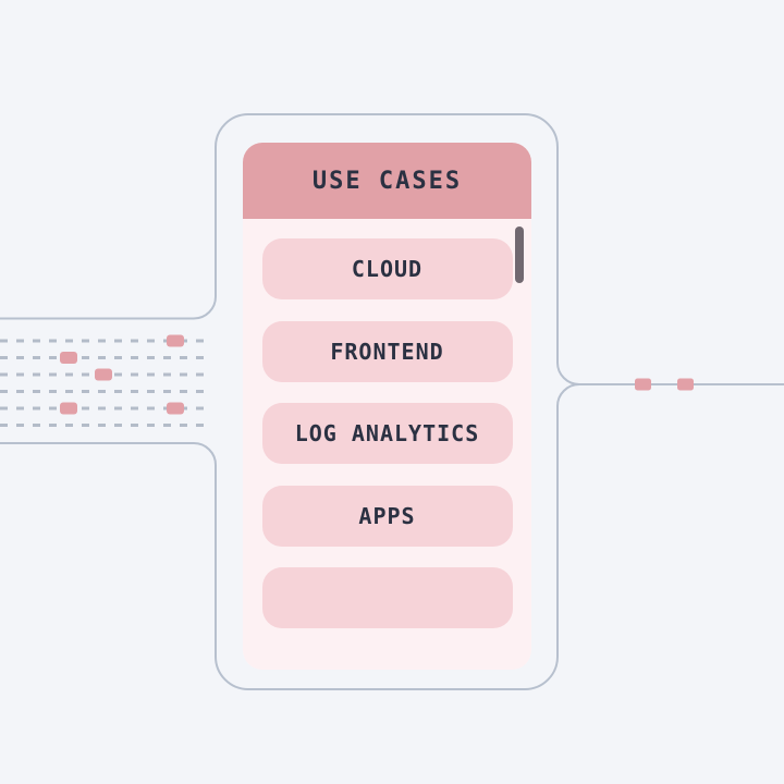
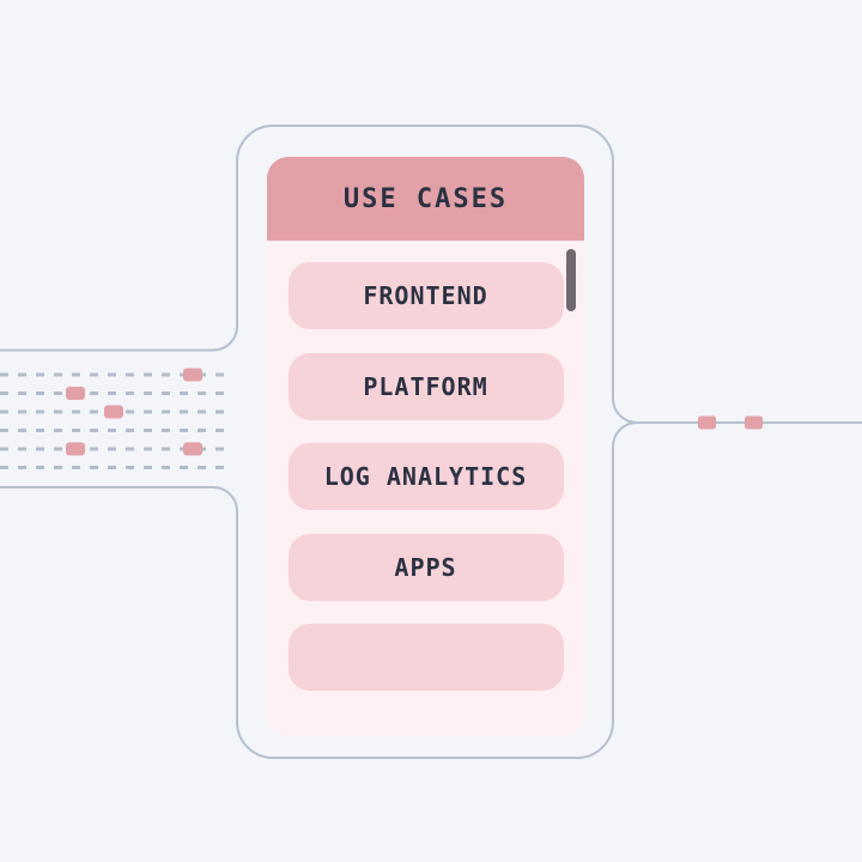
  USE CASES
- CLOUD
  FRONTEND
+ PLATFORM
  LOG ANALYTICS
  APPS
